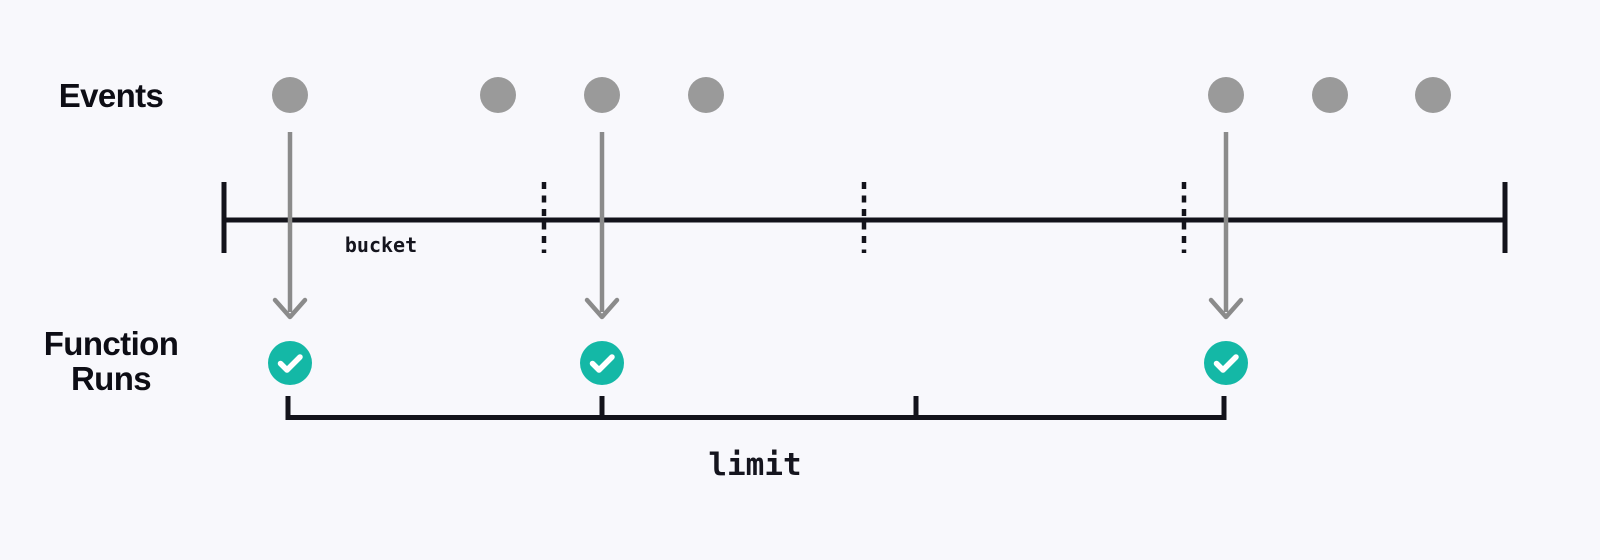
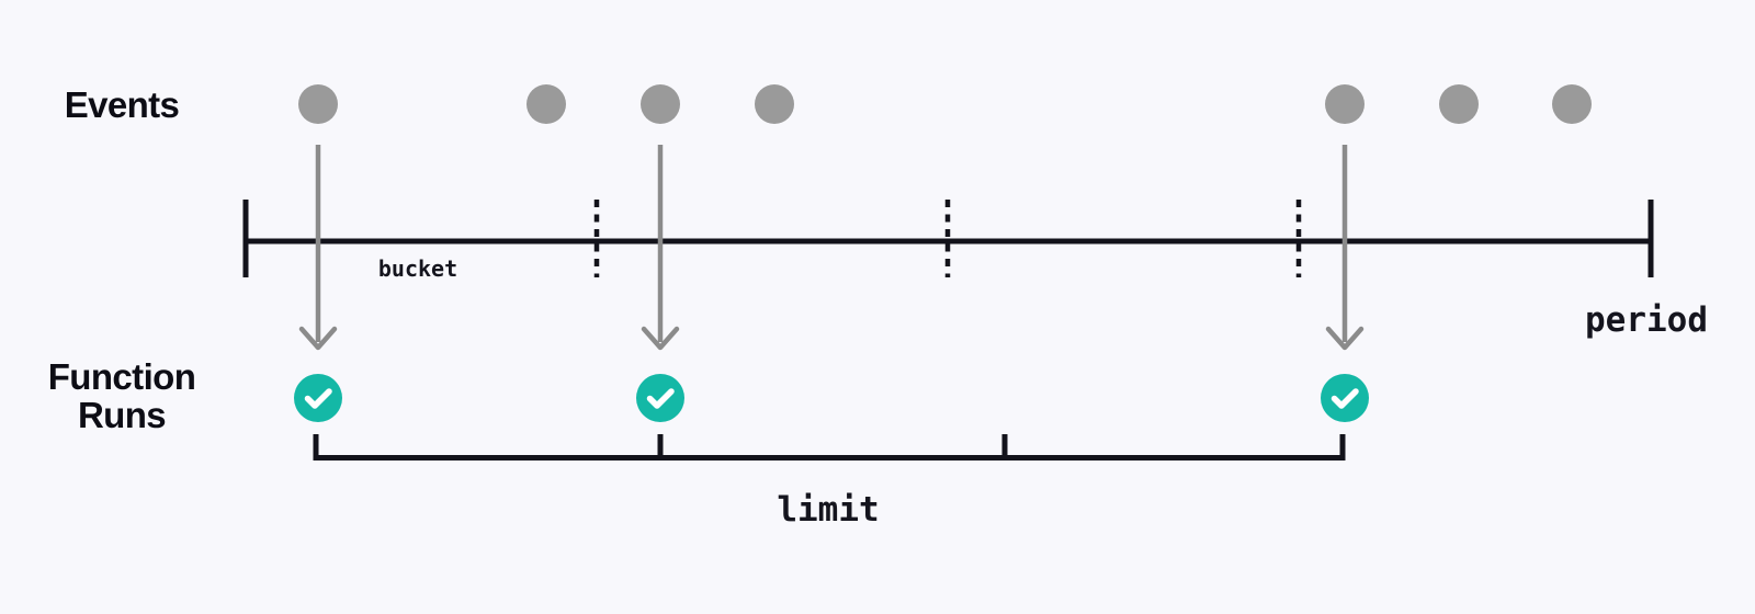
  Events
  Function
  Runs
  bucket
+ period
  limit
